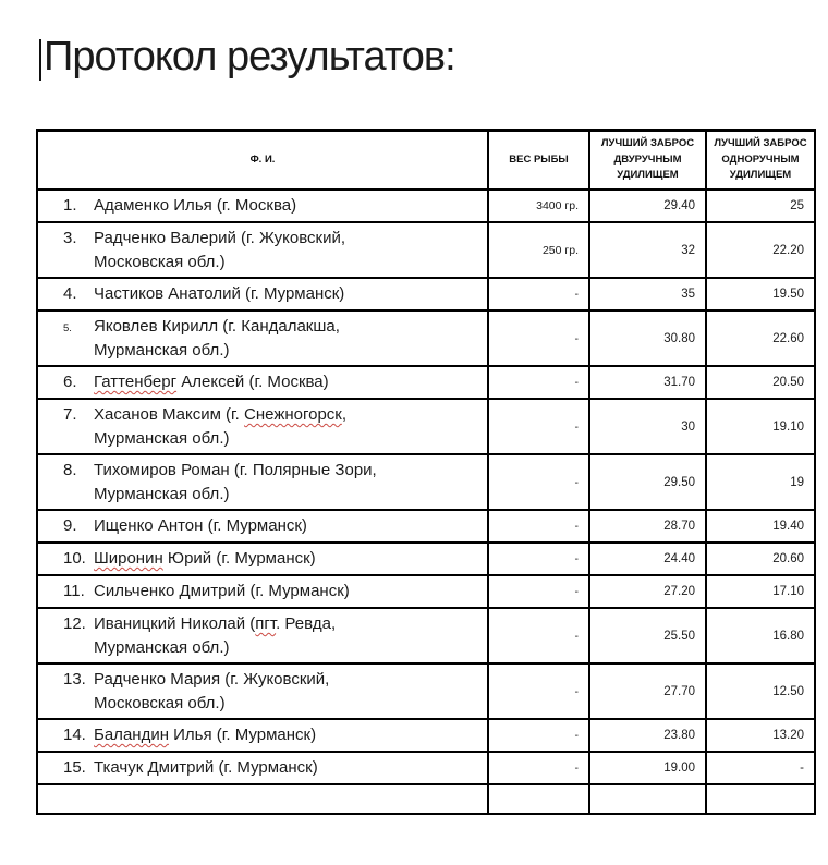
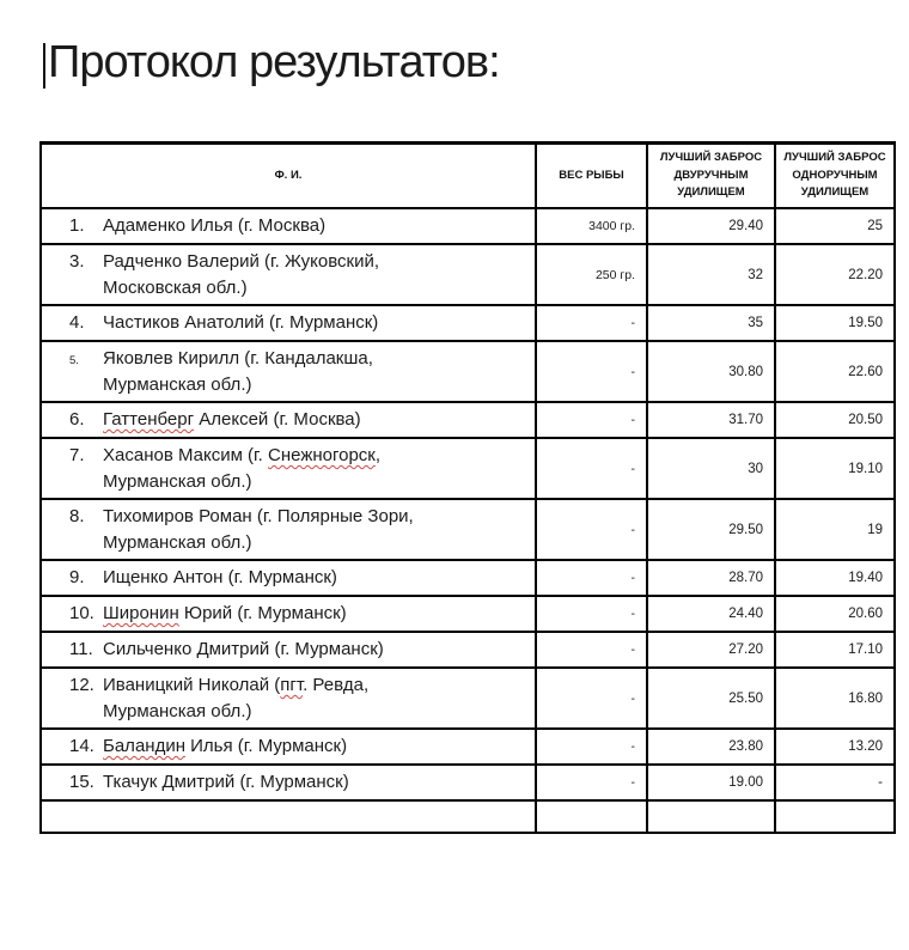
  Протокол результатов:
  Ф. И.	ВЕС РЫБЫ	ЛУЧШИЙ ЗАБРОС ДВУРУЧНЫМ УДИЛИЩЕМ	ЛУЧШИЙ ЗАБРОС ОДНОРУЧНЫМ УДИЛИЩЕМ
  1. Адаменко Илья (г. Москва)	3400 гр.	29.40	25
  3. Радченко Валерий (г. Жуковский,Московская обл.)	250 гр.	32	22.20
  4. Частиков Анатолий (г. Мурманск)	-	35	19.50
  5. Яковлев Кирилл (г. Кандалакша,Мурманская обл.)	-	30.80	22.60
  6. Гаттенберг Алексей (г. Москва)	-	31.70	20.50
  7. Хасанов Максим (г. Снежногорск,Мурманская обл.)	-	30	19.10
  8. Тихомиров Роман (г. Полярные Зори,Мурманская обл.)	-	29.50	19
  9. Ищенко Антон (г. Мурманск)	-	28.70	19.40
  10. Широнин Юрий (г. Мурманск)	-	24.40	20.60
  11. Сильченко Дмитрий (г. Мурманск)	-	27.20	17.10
  12. Иваницкий Николай (пгт. Ревда,Мурманская обл.)	-	25.50	16.80
- 13. Радченко Мария (г. Жуковский,Московская обл.)	-	27.70	12.50
  14. Баландин Илья (г. Мурманск)	-	23.80	13.20
  15. Ткачук Дмитрий (г. Мурманск)	-	19.00	-
